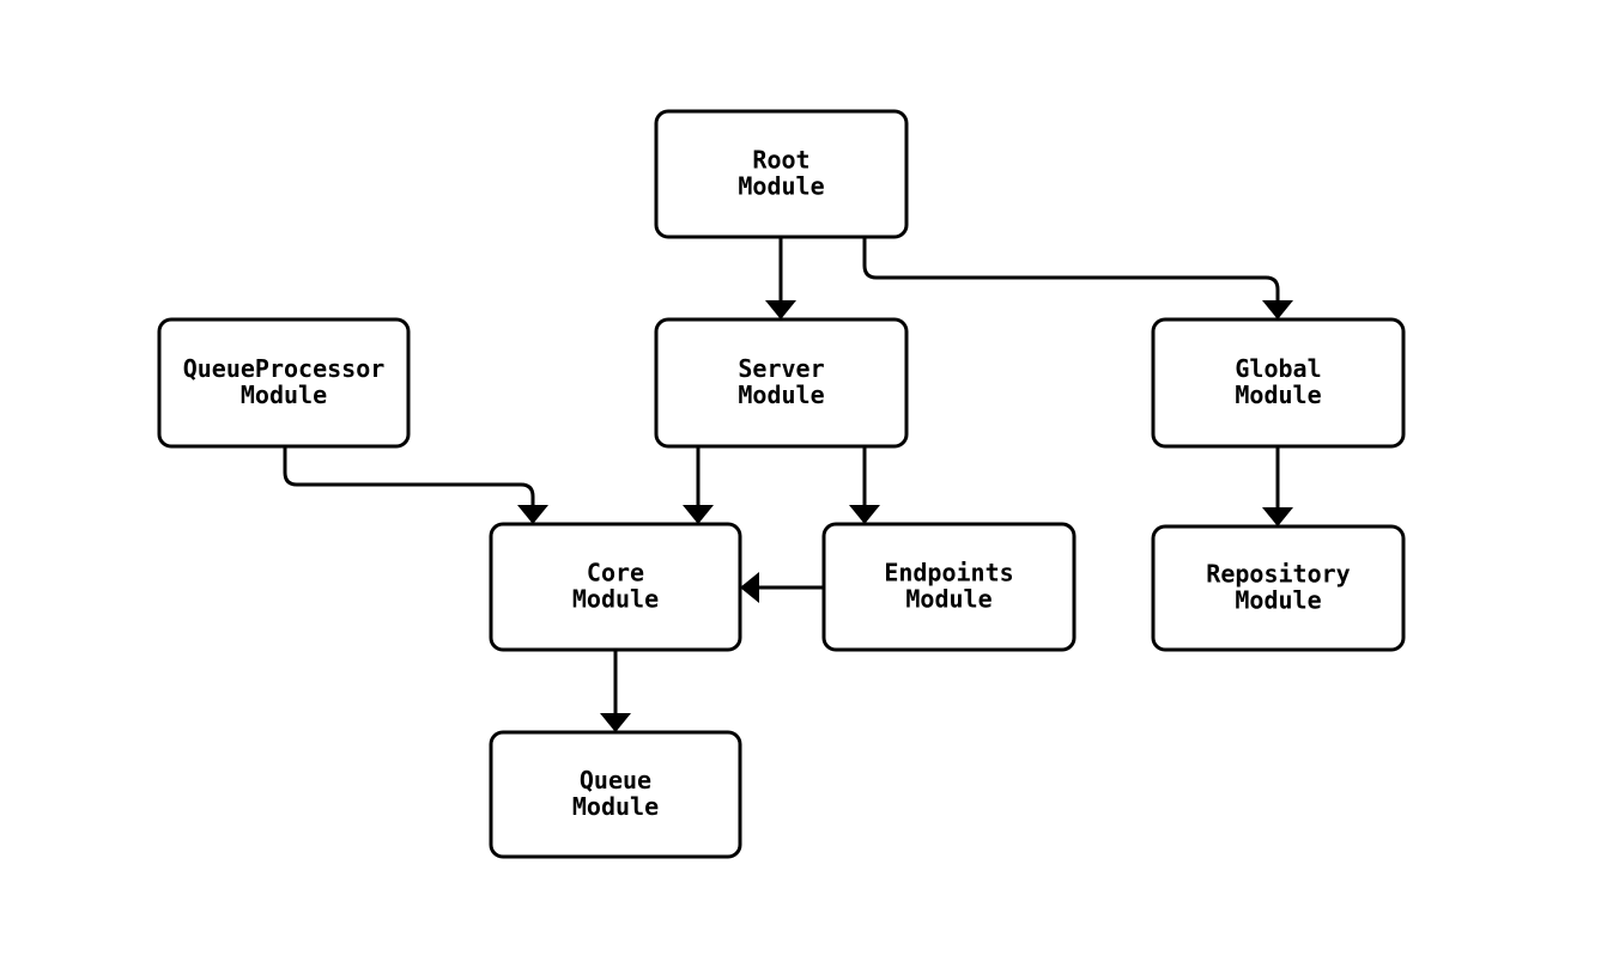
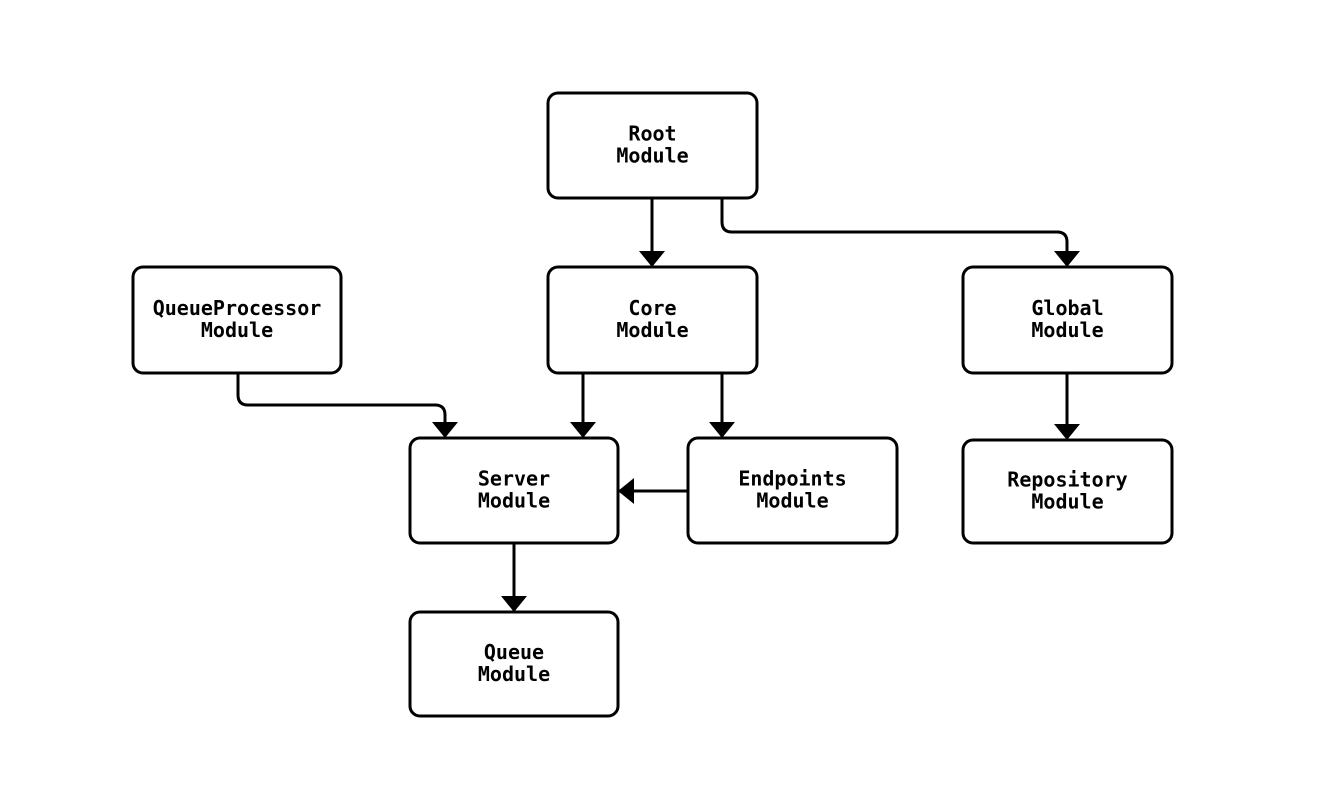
  Root Module
  QueueProcessor Module
- Server Module
+ Core Module
  Global Module
- Core Module
+ Server Module
  Endpoints Module
  Repository Module
  Queue Module
